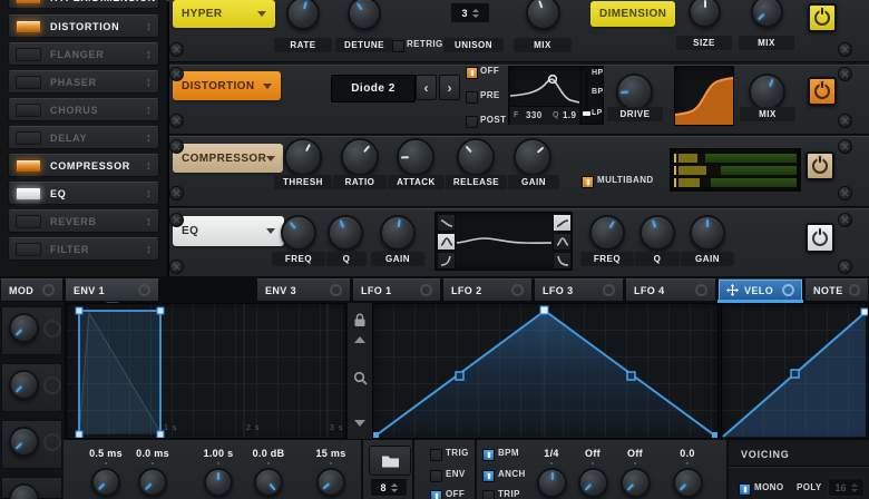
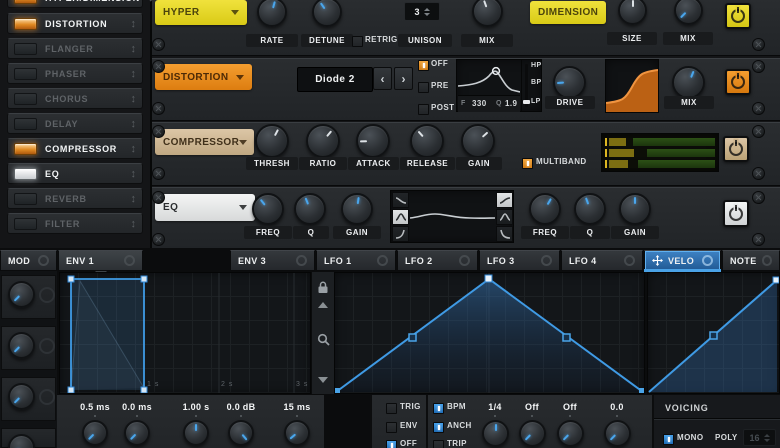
  DISTORTION
  ↕
  FLANGER
  ↕
  PHASER
  ↕
  CHORUS
  ↕
  DELAY
  ↕
  COMPRESSOR
  ↕
  EQ
  ↕
  REVERB
  ↕
  FILTER
  ↕
  HYPER
  RATE
  DETUNE
  RETRIG
  3
  UNISON
  MIX
  DIMENSION
  SIZE
  MIX
  DISTORTION
  Diode 2
  ‹
  ›
  OFF
  PRE
  POST
  330
  1.9
  DRIVE
  MIX
  COMPRESSOR
  THRESH
  RATIO
  ATTACK
  RELEASE
  GAIN
  MULTIBAND
  EQ
  FREQ
  Q
  GAIN
  FREQ
  Q
  GAIN
  MOD
  ENV 1
  ENV 3
  LFO 1
  LFO 2
  LFO 3
  LFO 4
  VELO
  NOTE
  0.5 ms
  0.0 ms
  1.00 s
  0.0 dB
  15 ms
- 8
  TRIG
  ENV
  OFF
  BPM
  ANCH
  TRIP
  1/4
  Off
  Off
  0.0
  VOICING
  MONO
  POLY
  16
